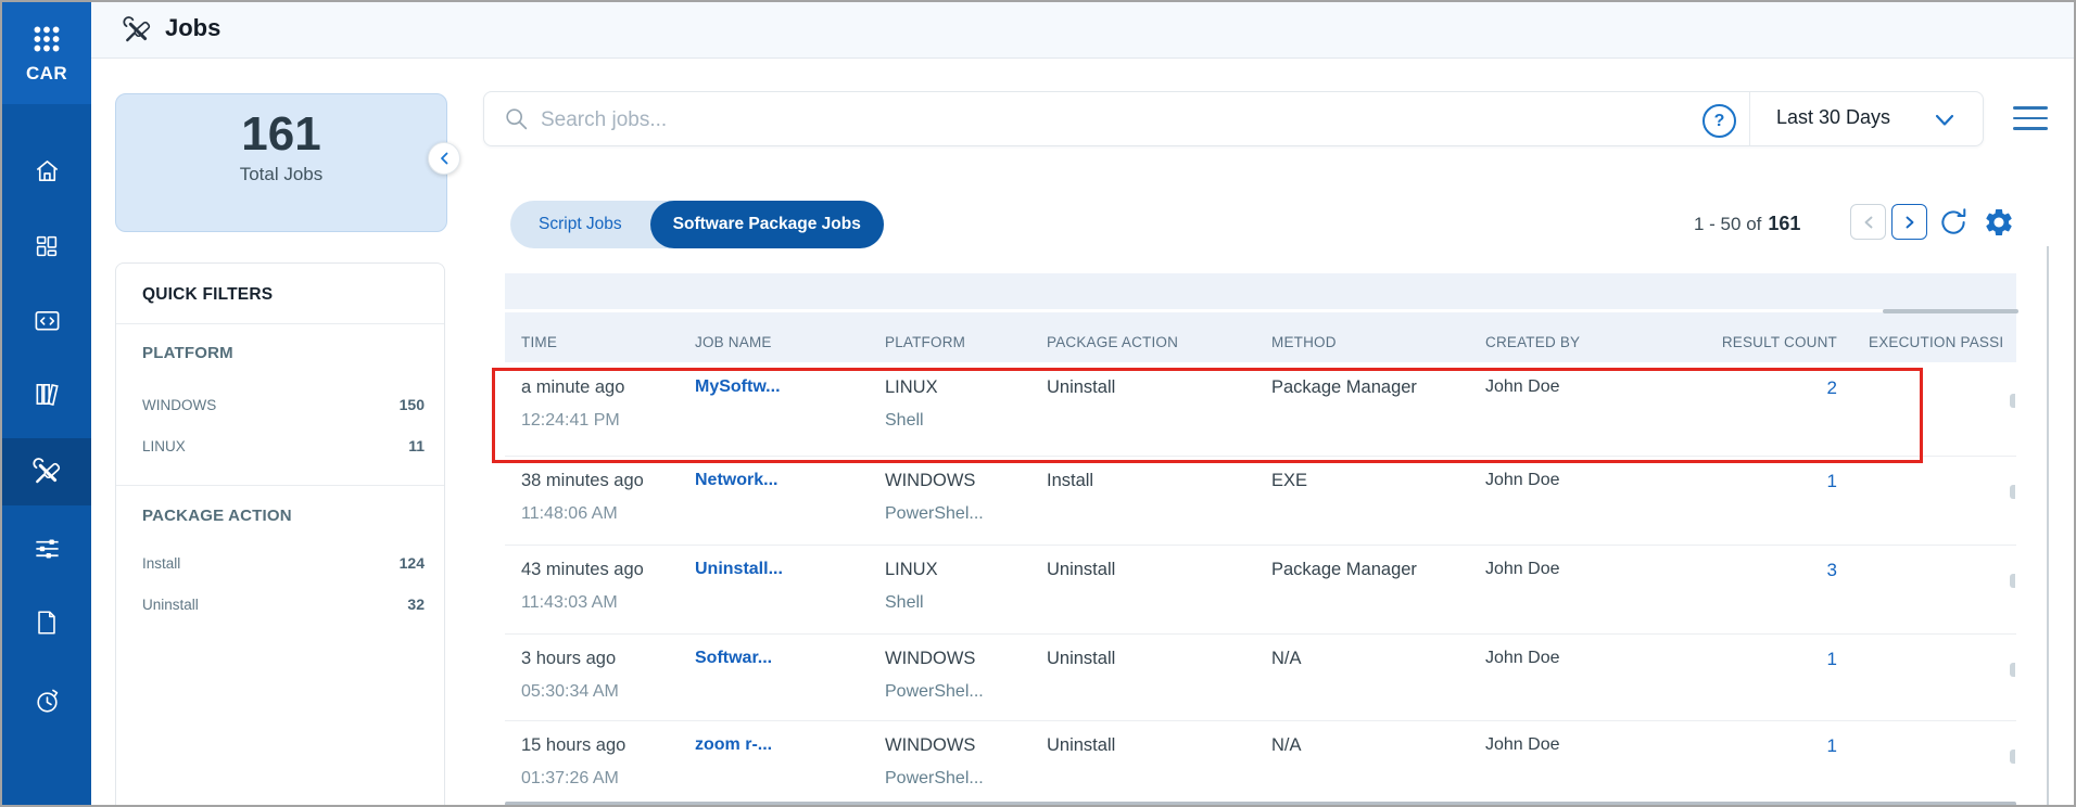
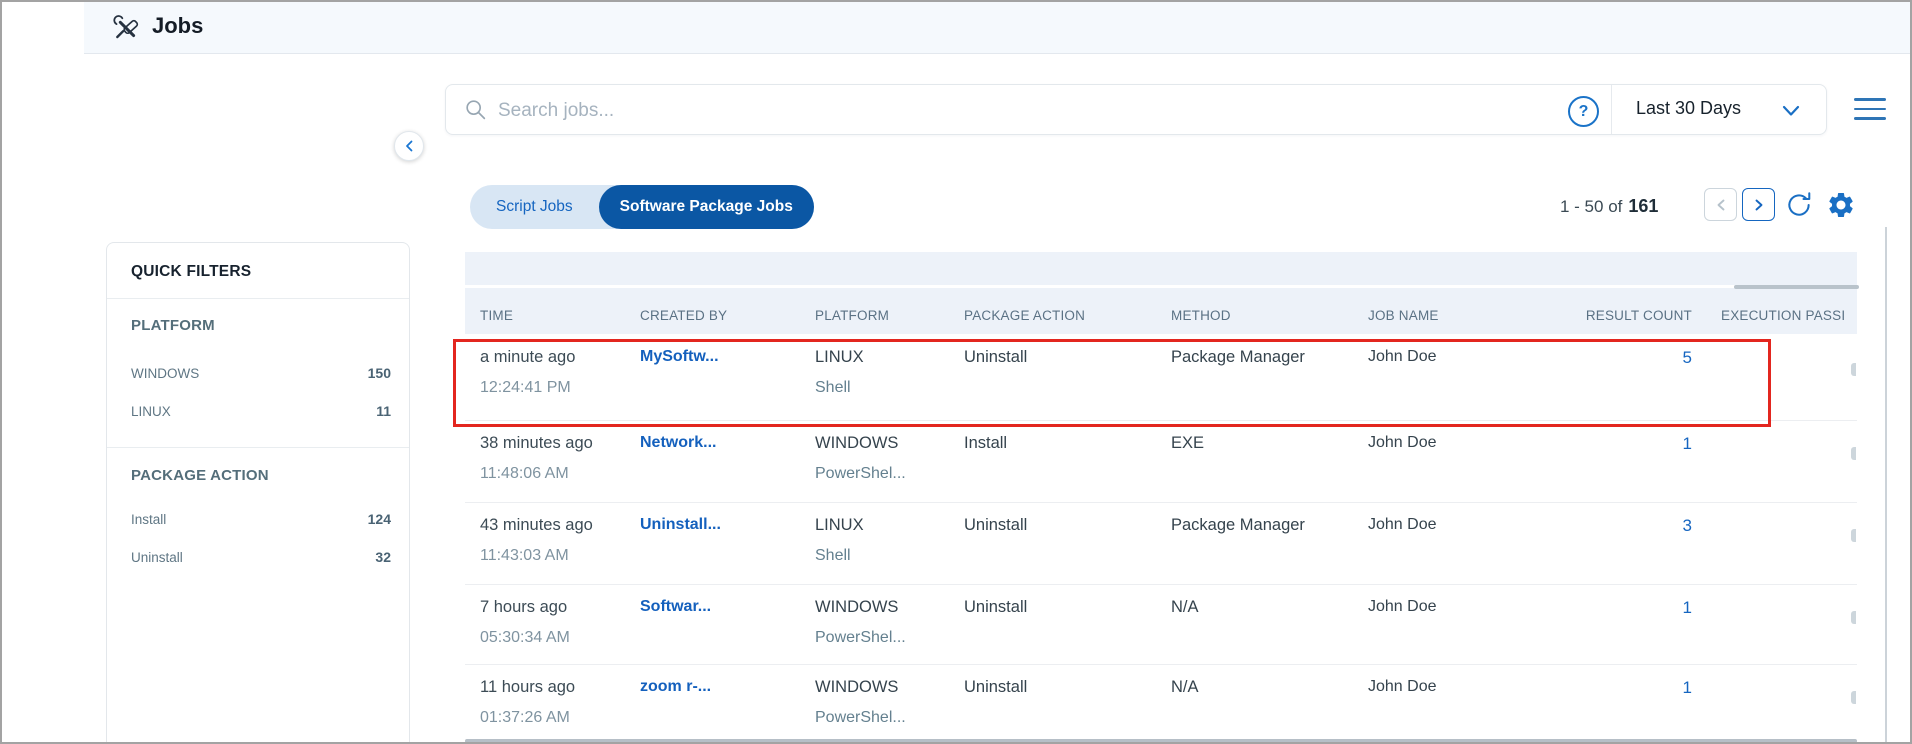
- CAR
  Jobs
- 161
- Total Jobs
  QUICK FILTERS
  PLATFORM
  WINDOWS
  150
  LINUX
  11
  PACKAGE ACTION
  Install
  124
  Uninstall
  32
  Search jobs...
  ?
  Last 30 Days
  Script Jobs
  Software Package Jobs
  1 - 50 of 161
  TIME
- JOB NAME
+ CREATED BY
  PLATFORM
  PACKAGE ACTION
  METHOD
- CREATED BY
+ JOB NAME
  RESULT COUNT
  EXECUTION PASSI
  a minute ago
  12:24:41 PM
  MySoftw...
  LINUX
  Shell
  Uninstall
  Package Manager
  John Doe
- 2
+ 5
  38 minutes ago
  11:48:06 AM
  Network...
  WINDOWS
  PowerShel...
  Install
  EXE
  John Doe
  1
  43 minutes ago
  11:43:03 AM
  Uninstall...
  LINUX
  Shell
  Uninstall
  Package Manager
  John Doe
  3
- 3 hours ago
+ 7 hours ago
  05:30:34 AM
  Softwar...
  WINDOWS
  PowerShel...
  Uninstall
  N/A
  John Doe
  1
- 15 hours ago
+ 11 hours ago
  01:37:26 AM
  zoom r-...
  WINDOWS
  PowerShel...
  Uninstall
  N/A
  John Doe
  1
